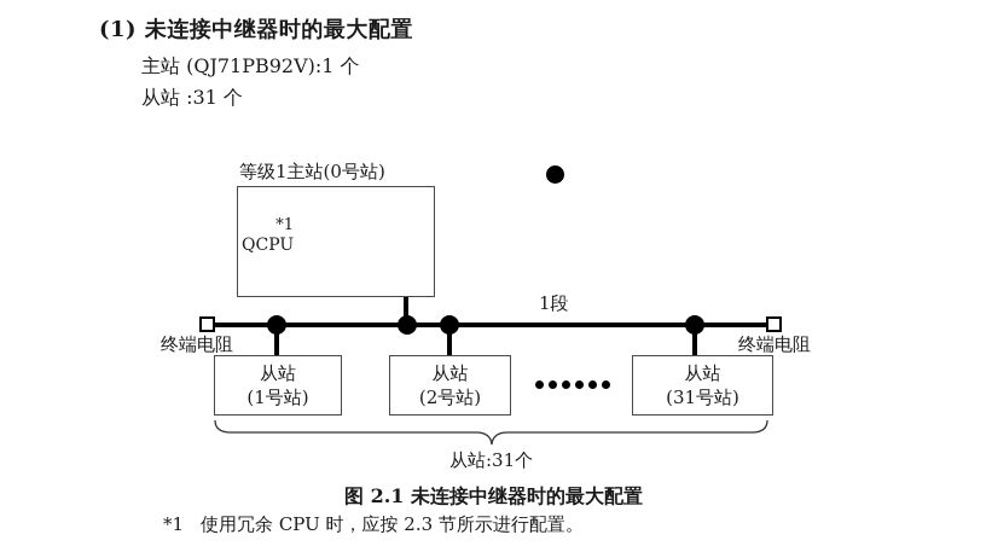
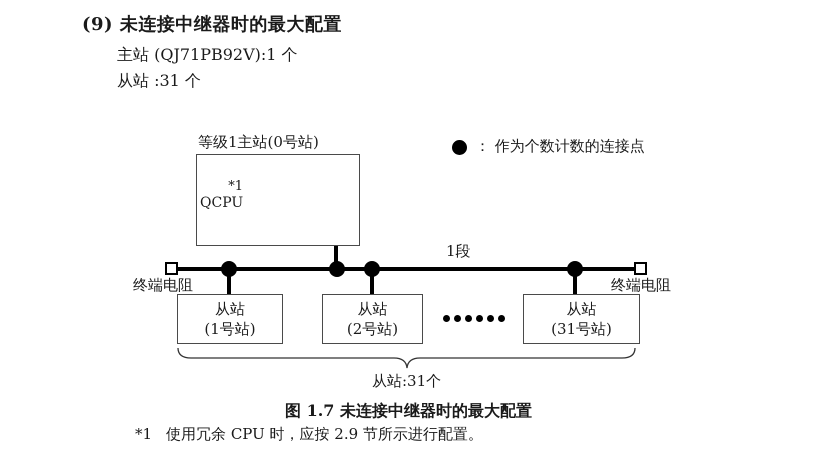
- (1) 未连接中继器时的最大配置
+ (9) 未连接中继器时的最大配置
  主站 (QJ71PB92V):1 个
  从站 :31 个
  等级1主站(0号站)
  *1
  QCPU
+ ： 作为个数计数的连接点
  1段
  终端电阻
  终端电阻
  从站
  (1号站)
  从站
  (2号站)
  从站
  (31号站)
  从站:31个
- 图 2.1 未连接中继器时的最大配置
+ 图 1.7 未连接中继器时的最大配置
  *1
- 使用冗余 CPU 时，应按 2.3 节所示进行配置。
+ 使用冗余 CPU 时，应按 2.9 节所示进行配置。
